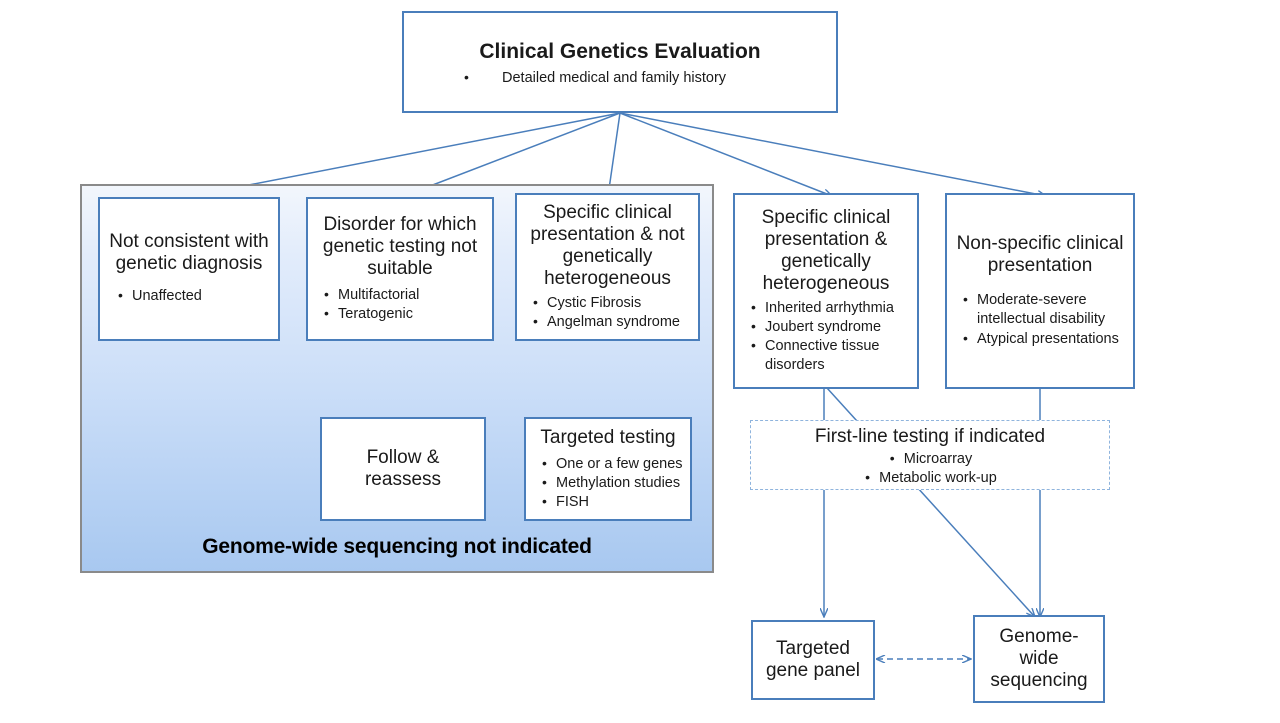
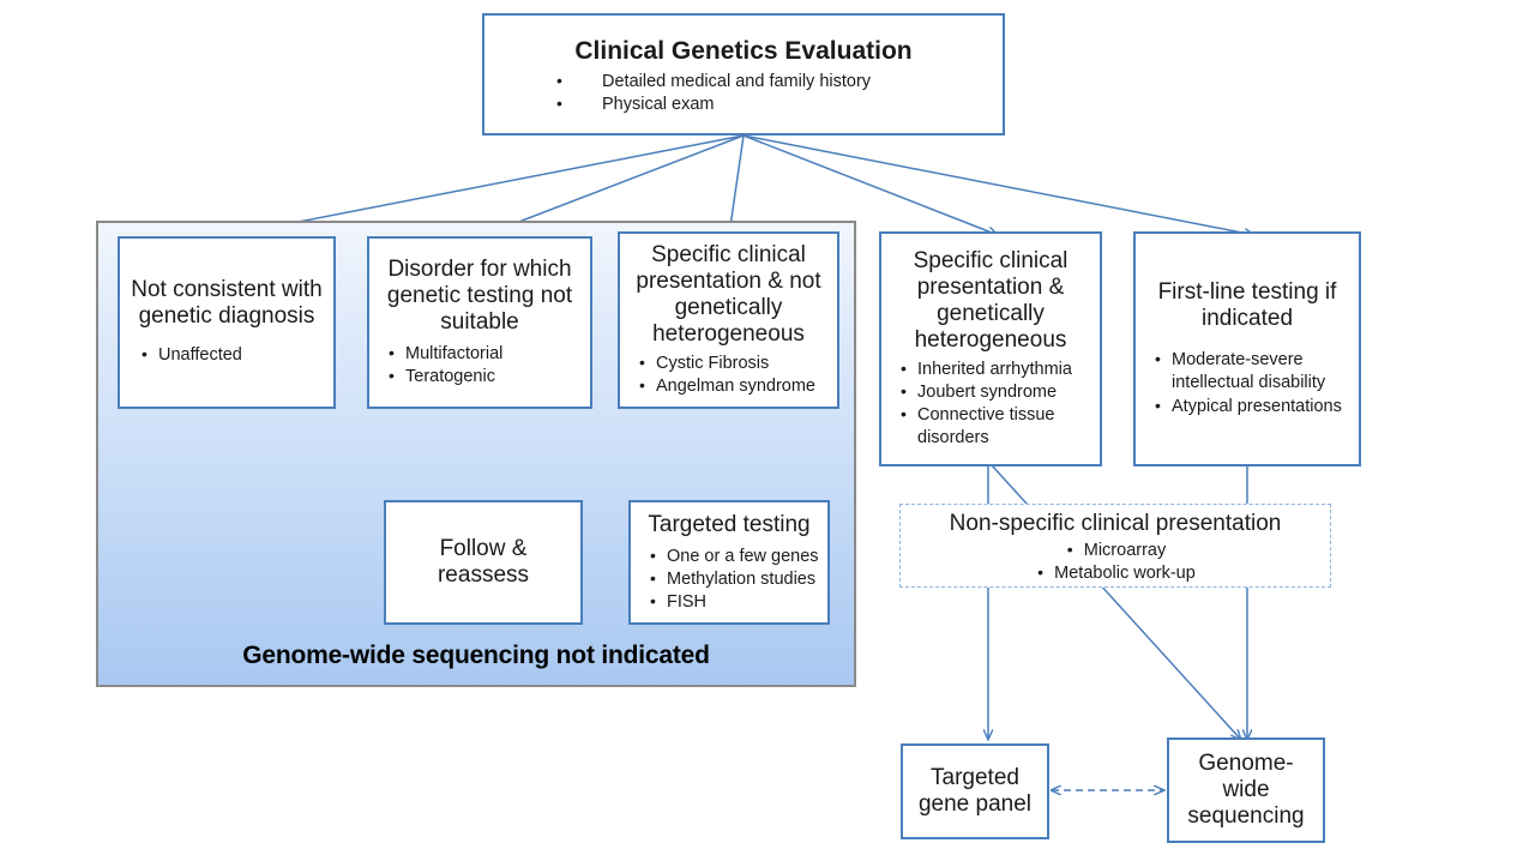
  Genome-wide sequencing not indicated
  Clinical Genetics Evaluation
  Detailed medical and family history
+ Physical exam
  Not consistent with genetic diagnosis
  Unaffected
  Disorder for which genetic testing not suitable
  Multifactorial
  Teratogenic
  Specific clinical presentation & not genetically heterogeneous
  Cystic Fibrosis
  Angelman syndrome
  Specific clinical presentation & genetically heterogeneous
  Inherited arrhythmia
  Joubert syndrome
  Connective tissue disorders
- Non-specific clinical presentation
+ First-line testing if indicated
  Moderate-severe intellectual disability
  Atypical presentations
  Follow & reassess
  Targeted testing
  One or a few genes
  Methylation studies
  FISH
- First-line testing if indicated
+ Non-specific clinical presentation
  Microarray
  Metabolic work-up
  Targeted gene panel
  Genome- wide sequencing
